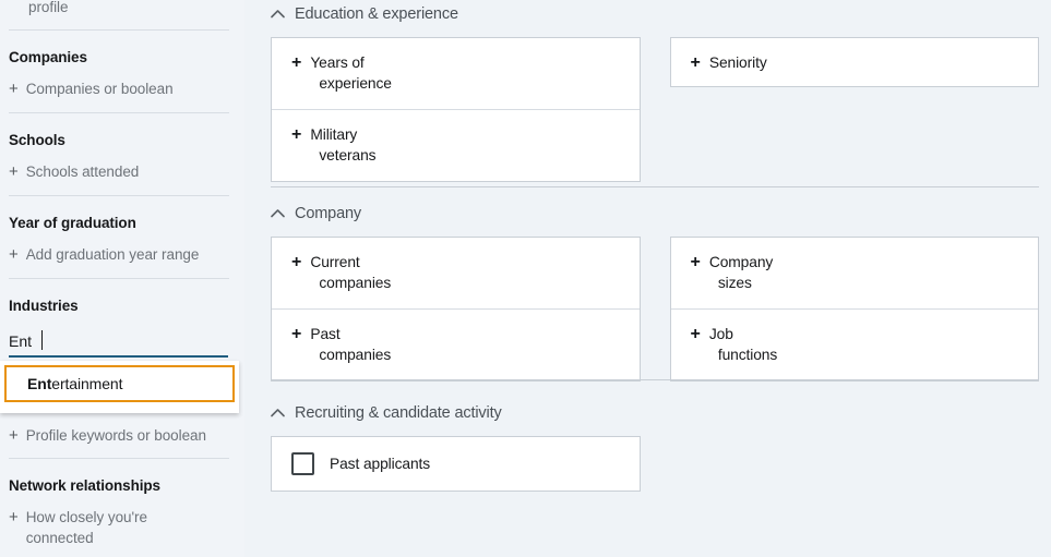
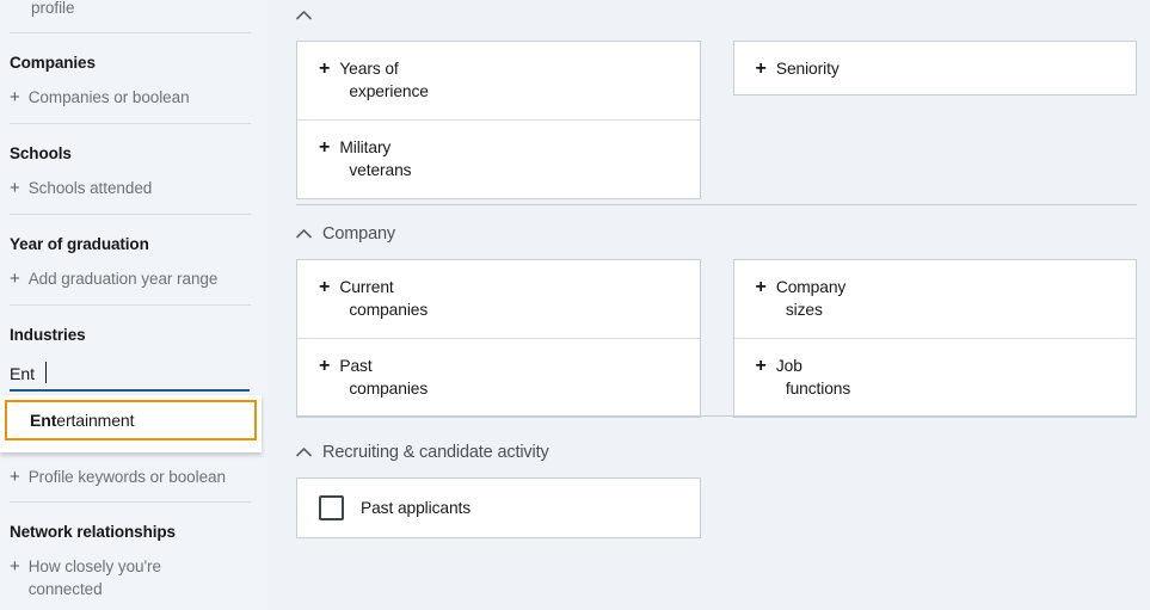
  profile
  Companies
  +
  Companies or boolean
  Schools
  +
  Schools attended
  Year of graduation
  +
  Add graduation year range
  Industries
  +
  Profile keywords or boolean
  Network relationships
  +
  How closely you're connected
  Ent
  Entertainment
- Education & experience
  +
  Years of
  experience
  +
  Military
  veterans
  +
  Seniority
  Company
  +
  Current
  companies
  +
  Past
  companies
  +
  Company
  sizes
  +
  Job
  functions
  Recruiting & candidate activity
  Past applicants
